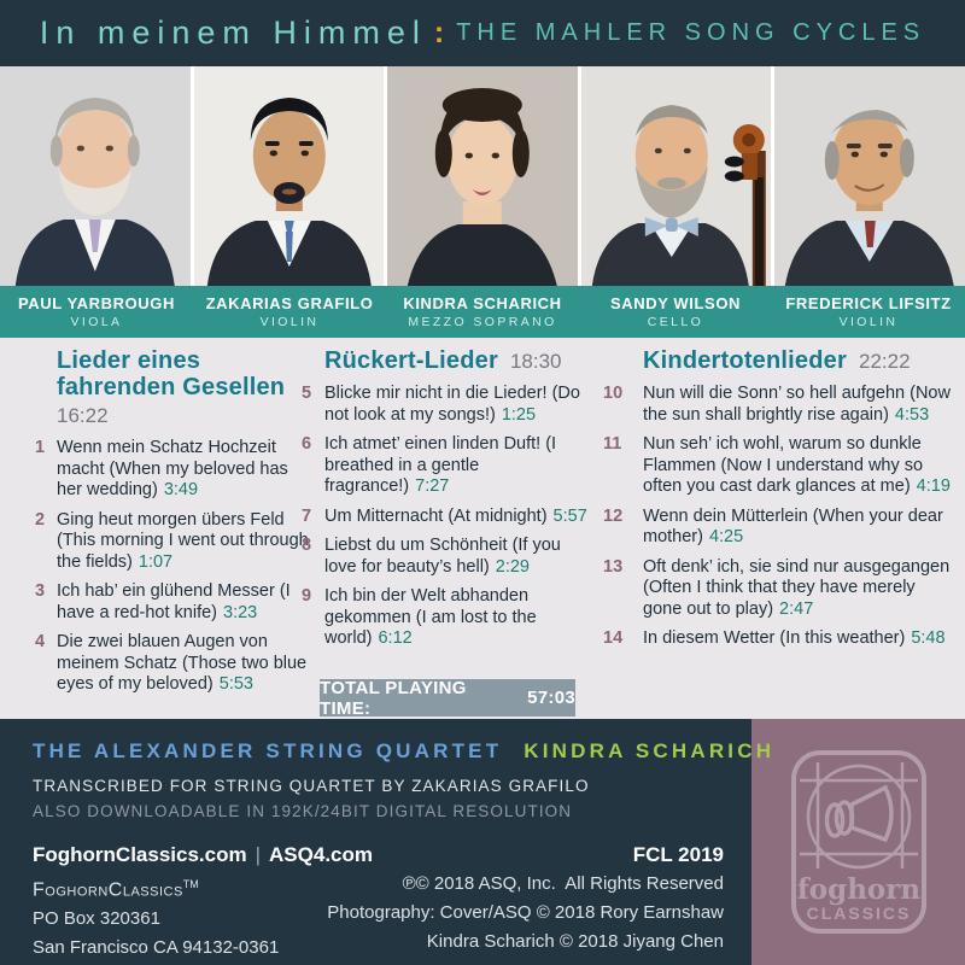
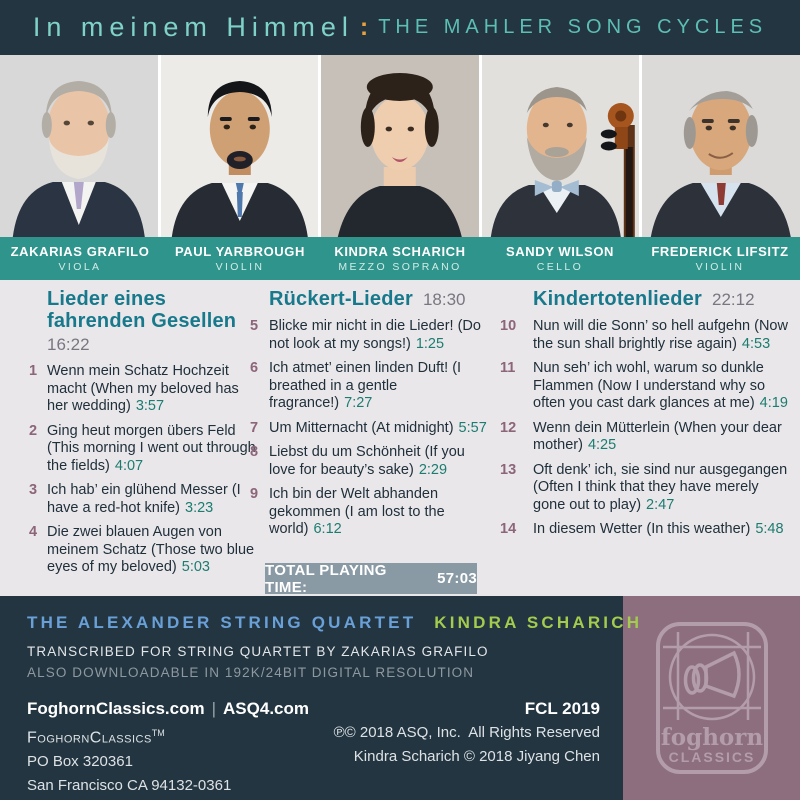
  In meinem Himmel
  :
  THE MAHLER SONG CYCLES
- PAUL YARBROUGH
+ ZAKARIAS GRAFILO
  VIOLA
- ZAKARIAS GRAFILO
+ PAUL YARBROUGH
  VIOLIN
  KINDRA SCHARICH
  MEZZO SOPRANO
  SANDY WILSON
  CELLO
  FREDERICK LIFSITZ
  VIOLIN
  Lieder eines fahrenden Gesellen
  16:22
  1
- Wenn mein Schatz Hochzeit macht (When my beloved has her wedding) 3:49
+ Wenn mein Schatz Hochzeit macht (When my beloved has her wedding) 3:57
  2
- Ging heut morgen übers Feld (This morning I went out through the fields) 1:07
+ Ging heut morgen übers Feld (This morning I went out through the fields) 4:07
  3
  Ich hab’ ein glühend Messer (I have a red-hot knife) 3:23
  4
- Die zwei blauen Augen von meinem Schatz (Those two blue eyes of my beloved) 5:53
+ Die zwei blauen Augen von meinem Schatz (Those two blue eyes of my beloved) 5:03
  Rückert-Lieder 18:30
  5
  Blicke mir nicht in die Lieder! (Do not look at my songs!) 1:25
  6
  Ich atmet’ einen linden Duft! (I breathed in a gentle fragrance!) 7:27
  7
  Um Mitternacht (At midnight) 5:57
  8
- Liebst du um Schönheit (If you love for beauty’s hell) 2:29
+ Liebst du um Schönheit (If you love for beauty’s sake) 2:29
  9
  Ich bin der Welt abhanden gekommen (I am lost to the world) 6:12
- Kindertotenlieder 22:22
+ Kindertotenlieder 22:12
  10
  Nun will die Sonn’ so hell aufgehn (Now the sun shall brightly rise again) 4:53
  11
  Nun seh’ ich wohl, warum so dunkle Flammen (Now I understand why so often you cast dark glances at me) 4:19
  12
  Wenn dein Mütterlein (When your dear mother) 4:25
  13
  Oft denk’ ich, sie sind nur ausgegangen (Often I think that they have merely gone out to play) 2:47
  14
  In diesem Wetter (In this weather) 5:48
  TOTAL PLAYING TIME:
  57:03
  foghorn
  CLASSICS
  THE ALEXANDER STRING QUARTET KINDRA SCHARICH
  TRANSCRIBED FOR STRING QUARTET BY ZAKARIAS GRAFILO
  ALSO DOWNLOADABLE IN 192K/24BIT DIGITAL RESOLUTION
  FoghornClassics.com | ASQ4.com
  FoghornClassicsTM
  PO Box 320361
  San Francisco CA 94132-0361
  FCL 2019
  ℗© 2018 ASQ, Inc. All Rights Reserved
- Photography: Cover/ASQ © 2018 Rory Earnshaw
  Kindra Scharich © 2018 Jiyang Chen
